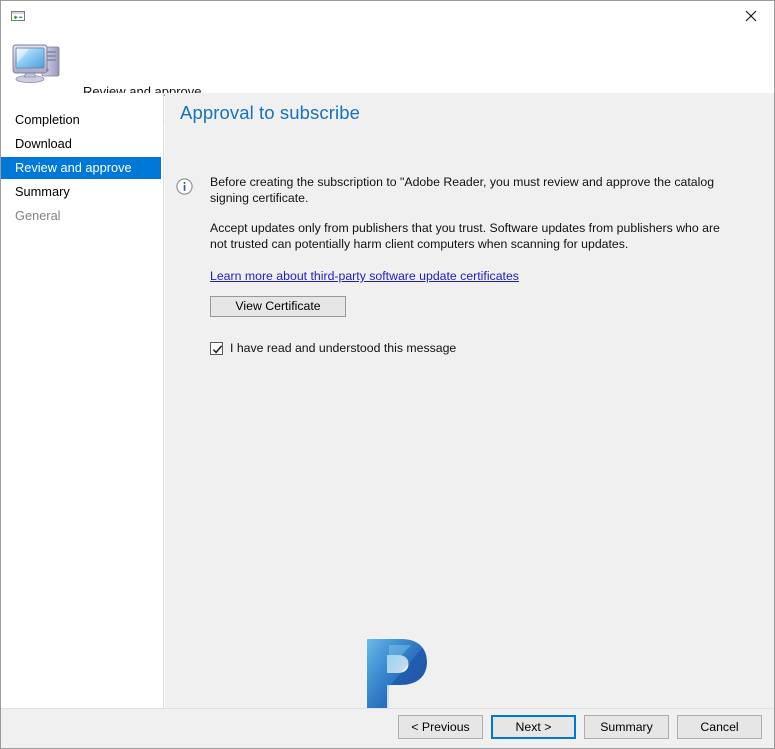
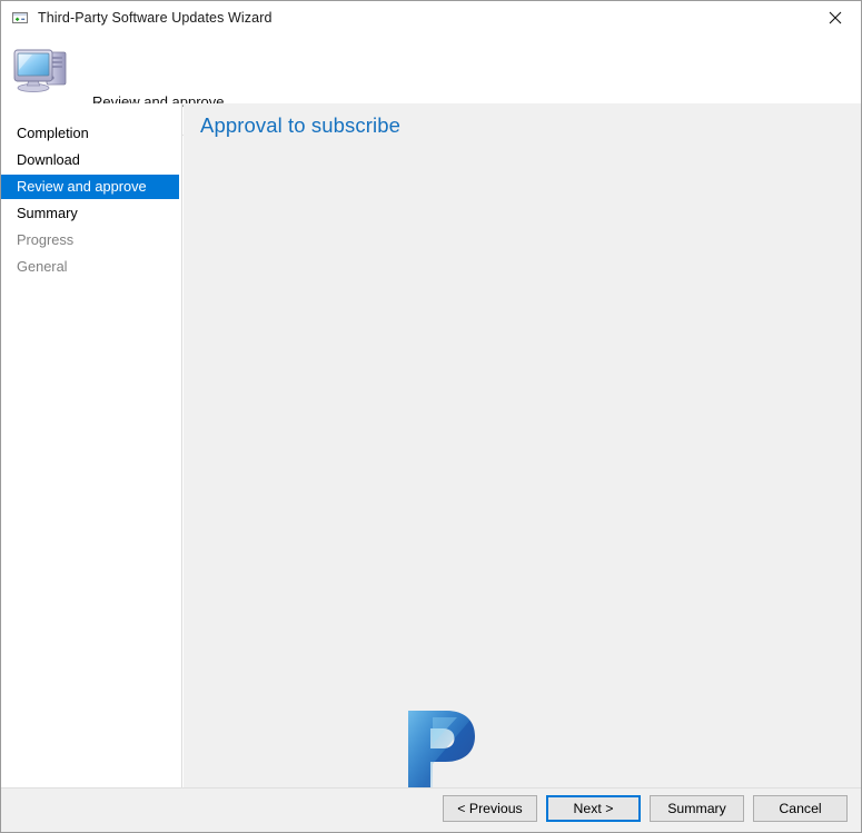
+ Third-Party Software Updates Wizard
  Review and approve
  Completion
  Download
  Review and approve
  Summary
+ Progress
  General
  Approval to subscribe
- Before creating the subscription to "Adobe Reader, you must review and approve the catalog signing certificate.
- Accept updates only from publishers that you trust. Software updates from publishers who are not trusted can potentially harm client computers when scanning for updates.
- Learn more about third-party software update certificates
- View Certificate
- I have read and understood this message
  < Previous
  Next >
  Summary
  Cancel
